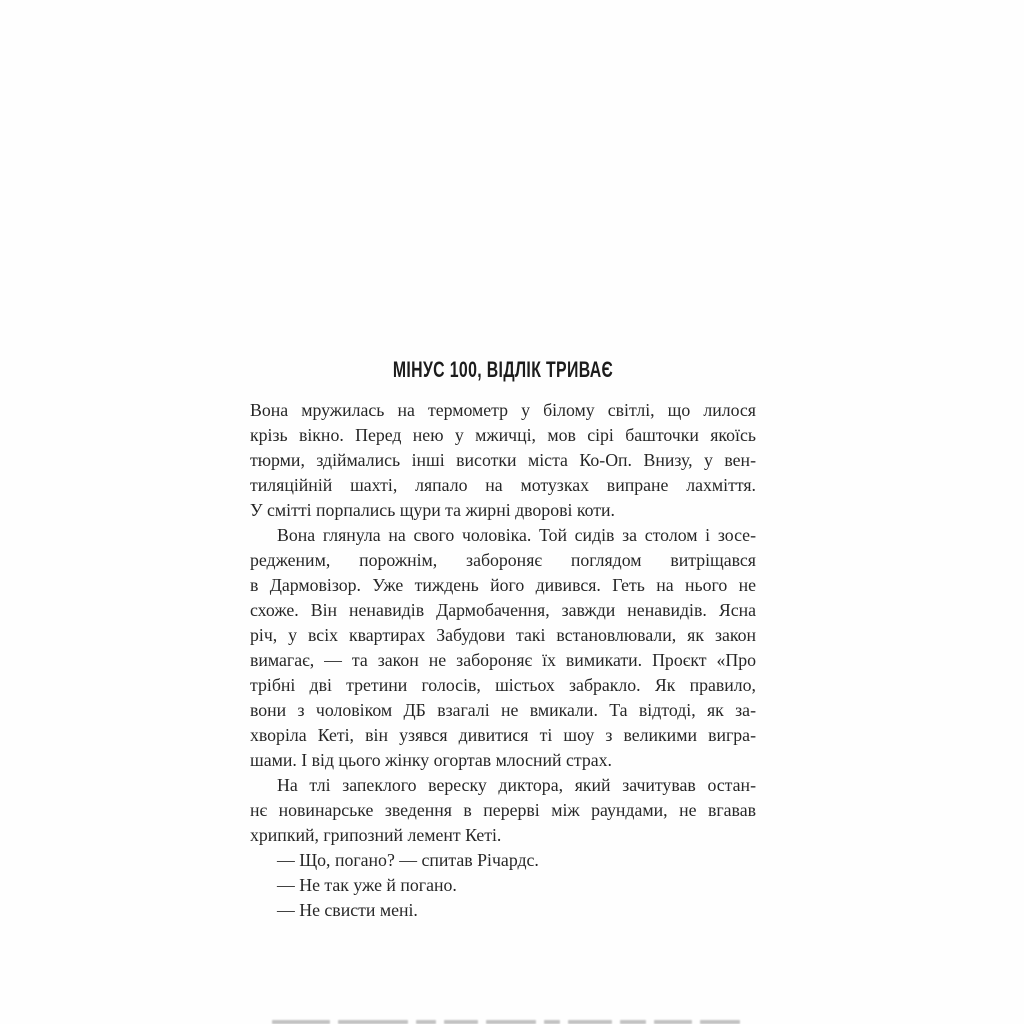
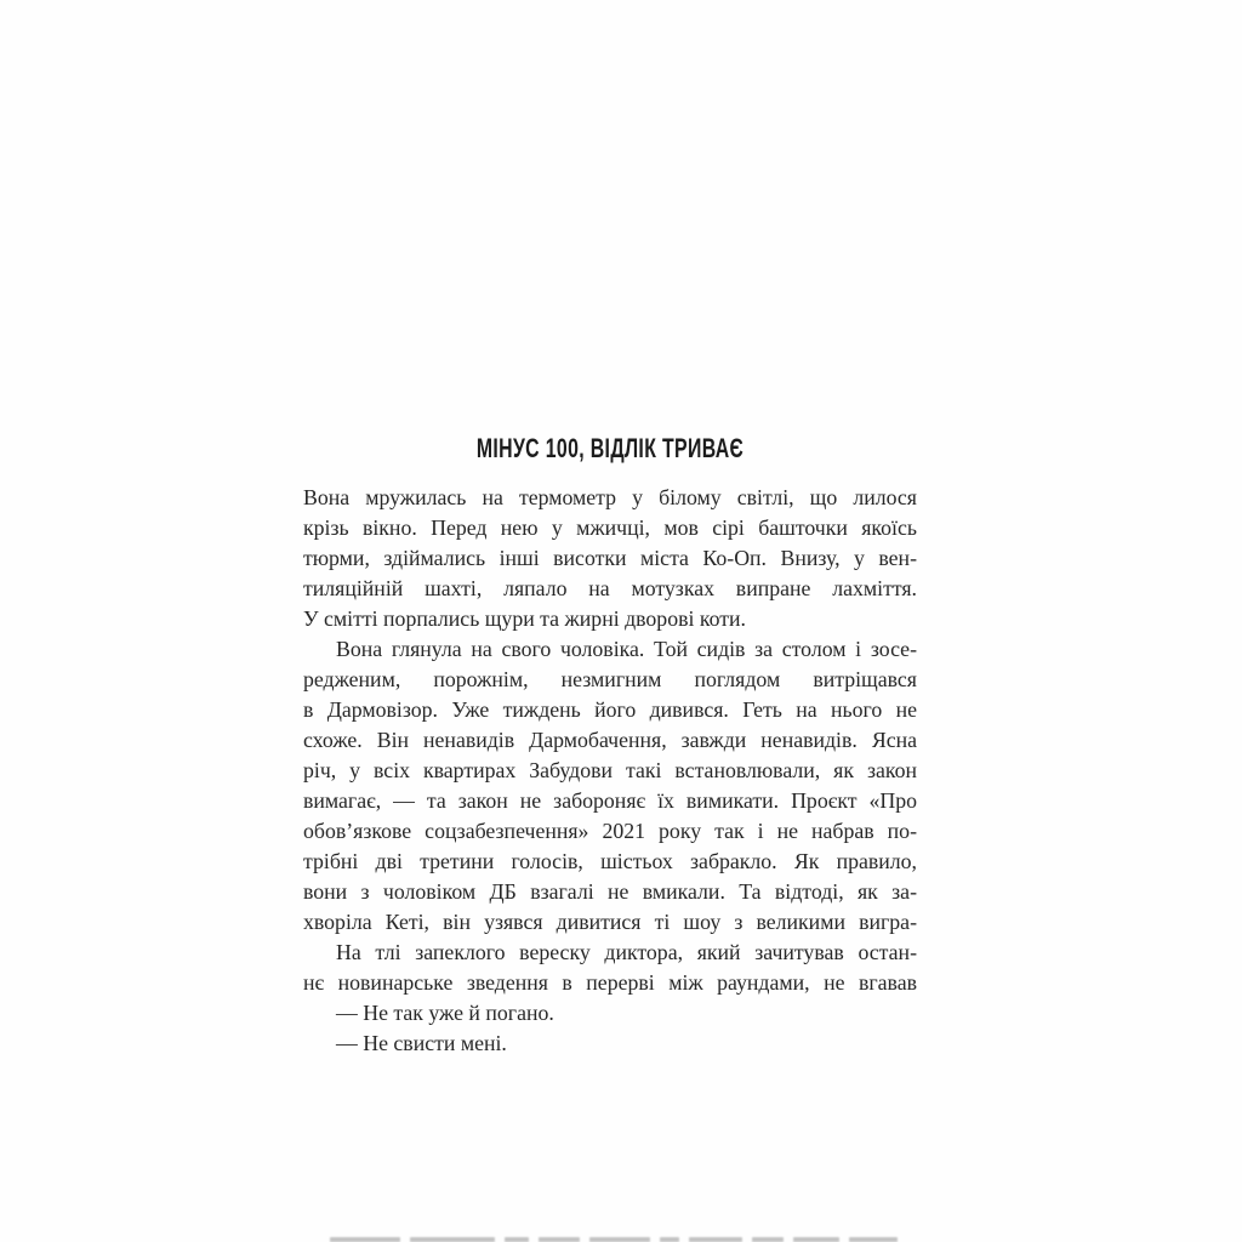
  МІНУС 100, ВІДЛІК ТРИВАЄ
  Вона мружилась на термометр у білому світлі, що лилося
  крізь вікно. Перед нею у мжичці, мов сірі башточки якоїсь
  тюрми, здіймались інші висотки міста Ко-Оп. Внизу, у вен-
  тиляційній шахті, ляпало на мотузках випране лахміття.
  У смітті порпались щури та жирні дворові коти.
  Вона глянула на свого чоловіка. Той сидів за столом і зосе-
- редженим, порожнім, забороняє поглядом витріщався
+ редженим, порожнім, незмигним поглядом витріщався
  в Дармовізор. Уже тиждень його дивився. Геть на нього не
  схоже. Він ненавидів Дармобачення, завжди ненавидів. Ясна
  річ, у всіх квартирах Забудови такі встановлювали, як закон
  вимагає, — та закон не забороняє їх вимикати. Проєкт «Про
+ обов’язкове соцзабезпечення» 2021 року так і не набрав по-
  трібні дві третини голосів, шістьох забракло. Як правило,
  вони з чоловіком ДБ взагалі не вмикали. Та відтоді, як за-
  хворіла Кеті, він узявся дивитися ті шоу з великими вигра-
- шами. І від цього жінку огортав млосний страх.
  На тлі запеклого вереску диктора, який зачитував остан-
  нє новинарське зведення в перерві між раундами, не вгавав
- хрипкий, грипозний лемент Кеті.
- — Що, погано? — спитав Річардс.
  — Не так уже й погано.
  — Не свисти мені.
